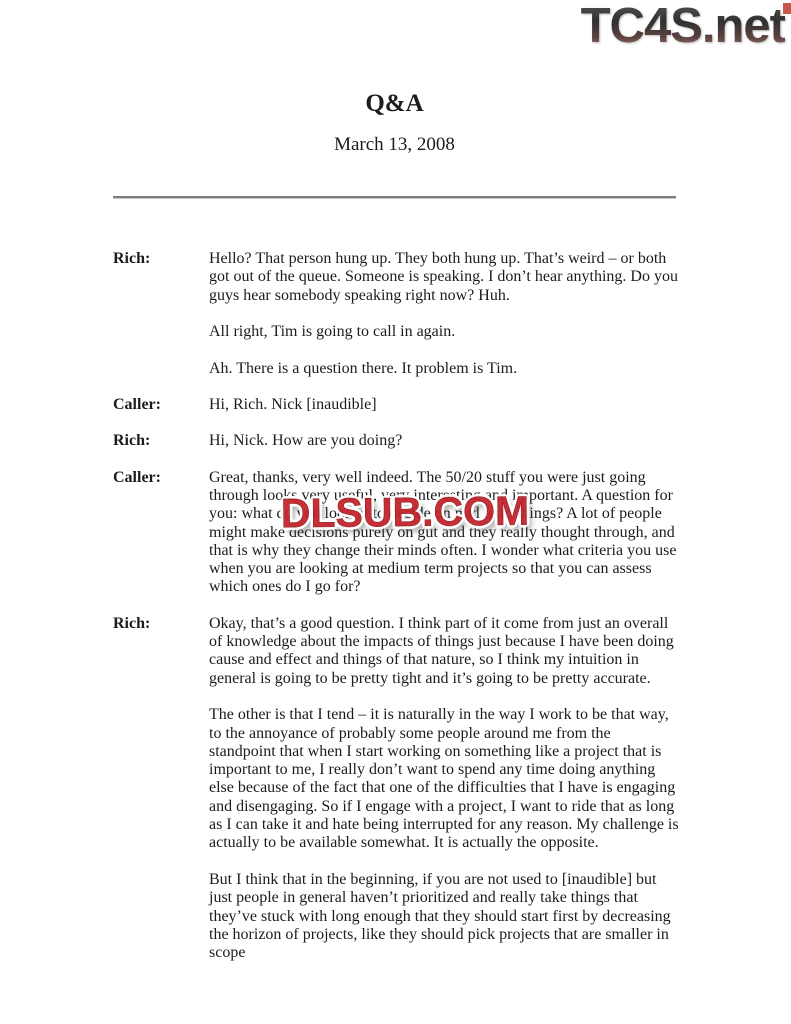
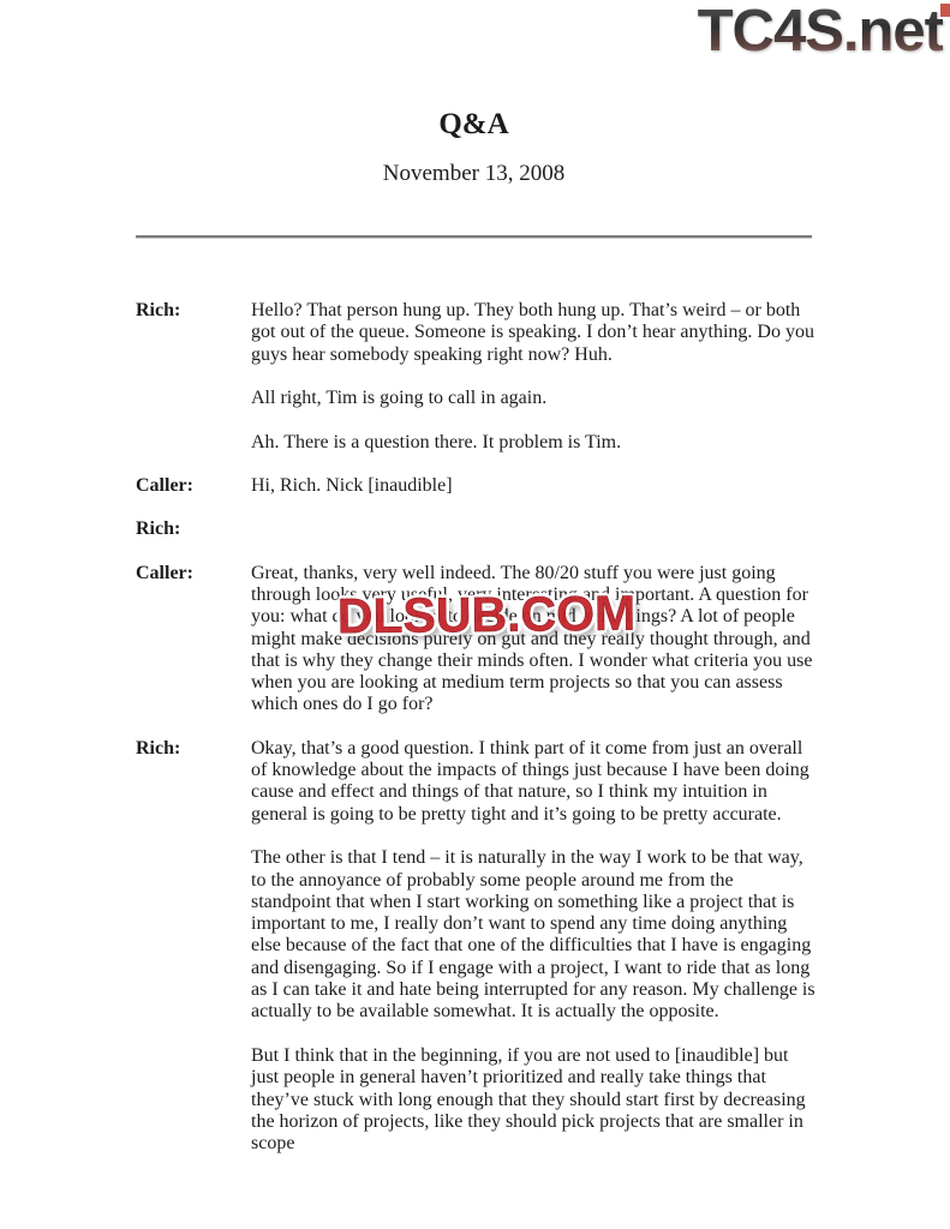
  TC4S.net
  Q&A
- March 13, 2008
+ November 13, 2008
  Rich:
  Hello? That person hung up. They both hung up. That’s weird – or both got out of the queue. Someone is speaking. I don’t hear anything. Do you guys hear somebody speaking right now? Huh.
  All right, Tim is going to call in again.
  Ah. There is a question there. It problem is Tim.
  Caller:
  Hi, Rich. Nick [inaudible]
  Rich:
- Hi, Nick. How are you doing?
  Caller:
- Great, thanks, very well indeed. The 50/20 stuff you were just going through looks very useful, very interesting and important. A question for you: what do you look at to decide on mid term things? A lot of people might make decisions purely on gut and they really thought through, and that is why they change their minds often. I wonder what criteria you use when you are looking at medium term projects so that you can assess which ones do I go for?
+ Great, thanks, very well indeed. The 80/20 stuff you were just going through looks very useful, very interesting and important. A question for you: what do you look at to decide on mid term things? A lot of people might make decisions purely on gut and they really thought through, and that is why they change their minds often. I wonder what criteria you use when you are looking at medium term projects so that you can assess which ones do I go for?
  Rich:
  Okay, that’s a good question. I think part of it come from just an overall of knowledge about the impacts of things just because I have been doing cause and effect and things of that nature, so I think my intuition in general is going to be pretty tight and it’s going to be pretty accurate.
  The other is that I tend – it is naturally in the way I work to be that way, to the annoyance of probably some people around me from the standpoint that when I start working on something like a project that is important to me, I really don’t want to spend any time doing anything else because of the fact that one of the difficulties that I have is engaging and disengaging. So if I engage with a project, I want to ride that as long as I can take it and hate being interrupted for any reason. My challenge is actually to be available somewhat. It is actually the opposite.
  But I think that in the beginning, if you are not used to [inaudible] but just people in general haven’t prioritized and really take things that they’ve stuck with long enough that they should start first by decreasing the horizon of projects, like they should pick projects that are smaller in scope
  DLSUB.COM
